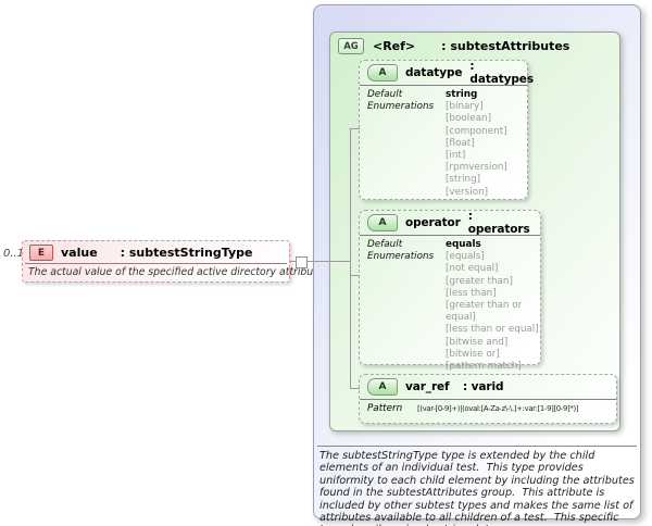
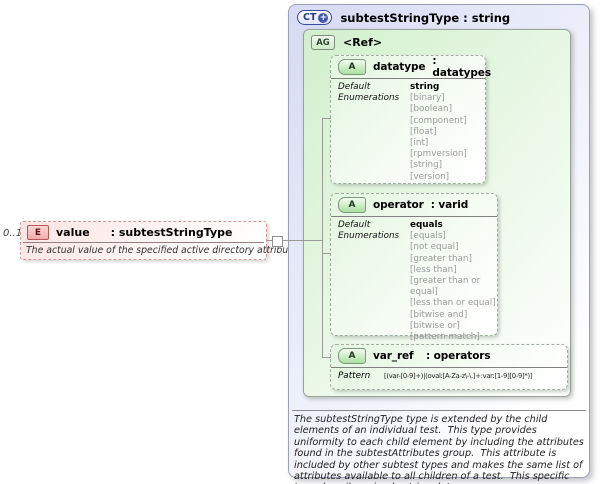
  0..1
  E
  value
  : subtestStringType
  The actual value of the specified active directory attribu
+ CT
+ +
+ subtestStringType : string
  AG
  <Ref>
- : subtestAttributes
  A
  datatype
  : datatypes
  Default
  string
  Enumerations
  [binary]
  [boolean]
  [component]
  [float]
  [int]
  [rpmversion]
  [string]
  [version]
  A
  operator
- : operators
+ : varid
  Default
  equals
  Enumerations
  [equals]
  [not equal]
  [greater than]
  [less than]
  [greater than or equal]
  [less than or equal]
  [bitwise and]
  [bitwise or]
  [pattern match]
  A
  var_ref
- : varid
+ : operators
  Pattern
  [(var-[0-9]+)|(oval:[A-Za-z\-\.]+:var:[1-9][0-9]*)]
  The subtestStringType type is extended by the child elements of an individual test. This type provides uniformity to each child element by including the attributes found in the subtestAttributes group. This attribute is included by other subtest types and makes the same list of attributes available to all children of a test. This specific
